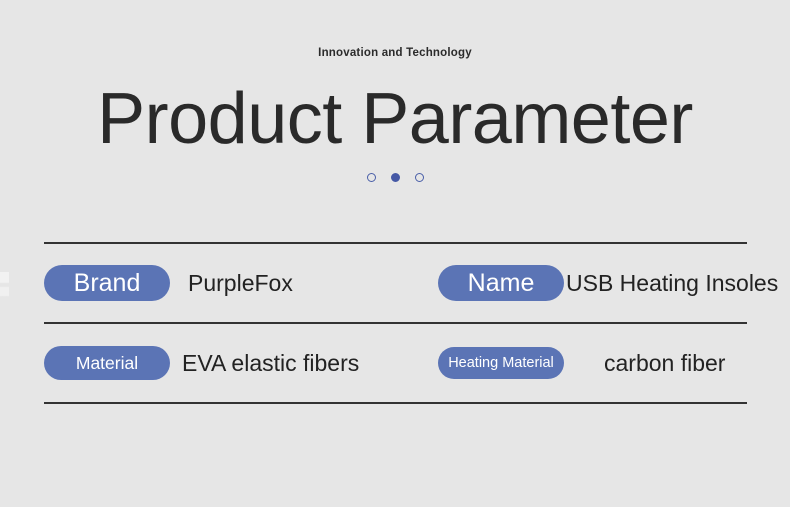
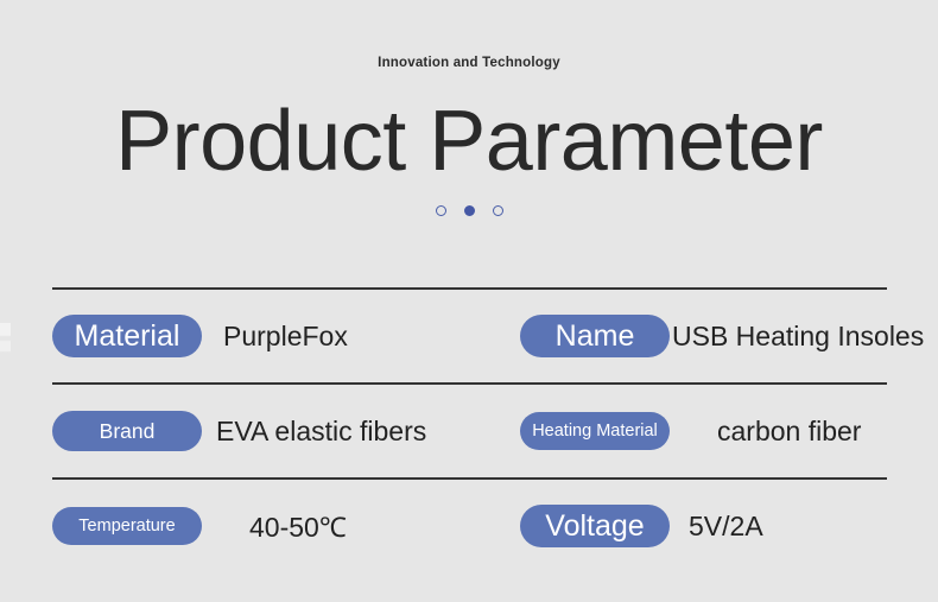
  Innovation and Technology
  Product Parameter
- Brand
+ Material
  PurpleFox
  Name
  USB Heating Insoles
- Material
+ Brand
  EVA elastic fibers
  Heating Material
  carbon fiber
+ Temperature
+ 40-50℃
+ Voltage
+ 5V/2A
